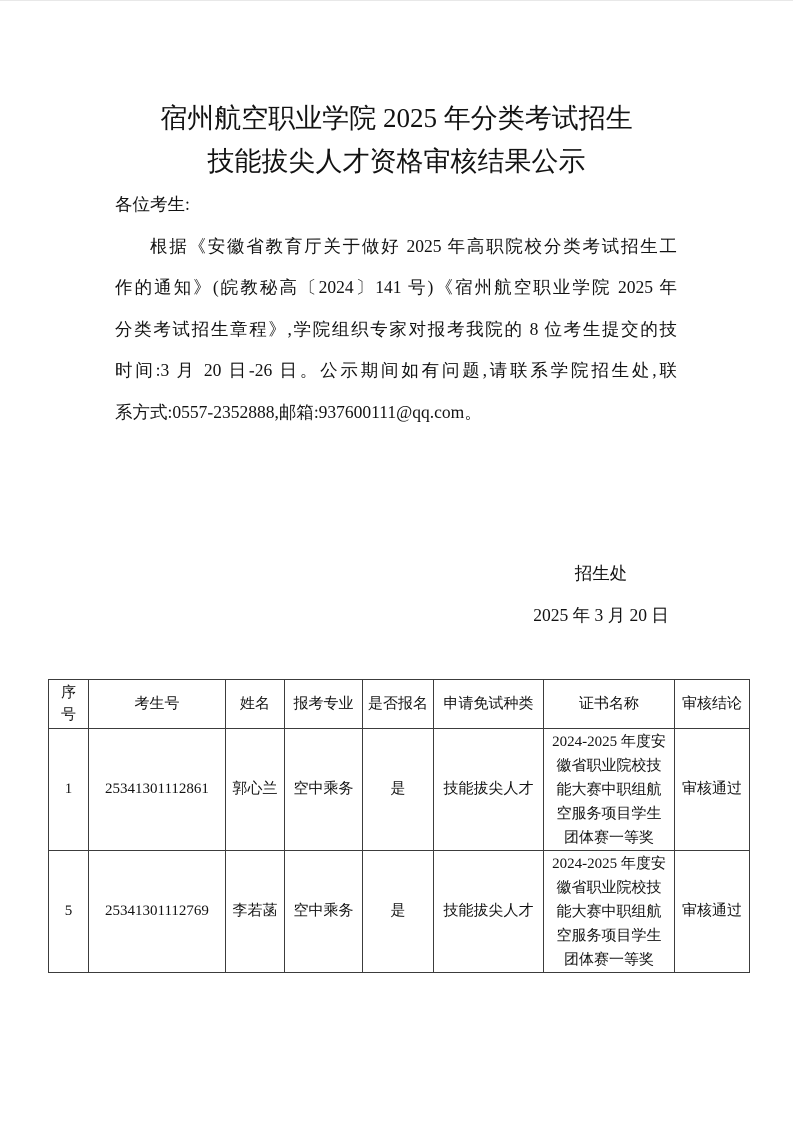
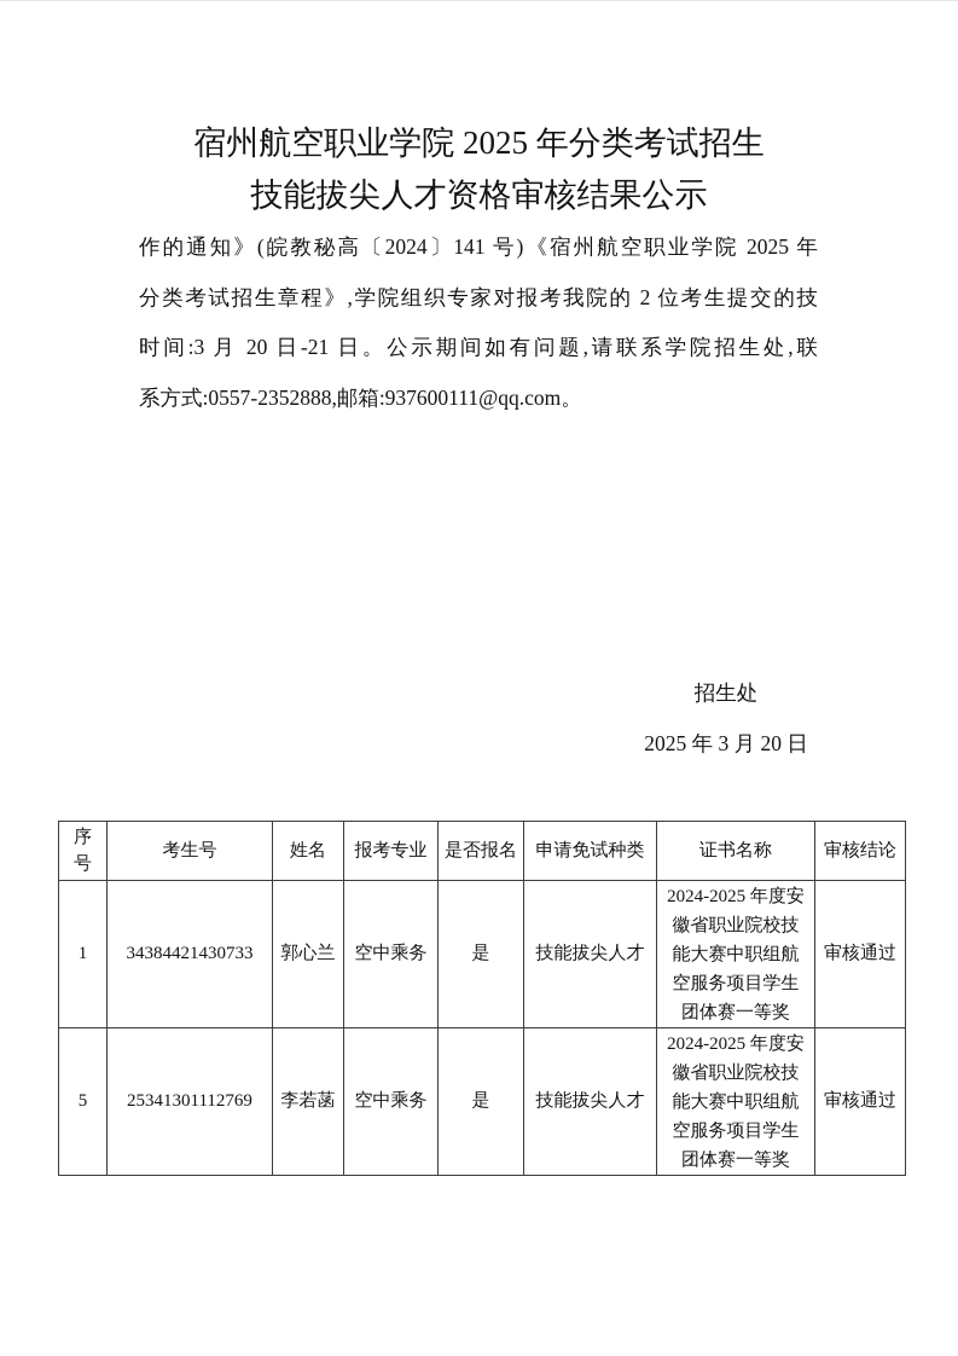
  宿州航空职业学院 2025 年分类考试招生
  技能拔尖人才资格审核结果公示
- 各位考生:
- 根据《安徽省教育厅关于做好 2025 年高职院校分类考试招生工
  作的通知》(皖教秘高〔2024〕141 号)《宿州航空职业学院 2025 年
- 分类考试招生章程》,学院组织专家对报考我院的 8 位考生提交的技
+ 分类考试招生章程》,学院组织专家对报考我院的 2 位考生提交的技
- 时间:3 月 20 日-26 日。公示期间如有问题,请联系学院招生处,联
+ 时间:3 月 20 日-21 日。公示期间如有问题,请联系学院招生处,联
  系方式:0557-2352888,邮箱:937600111@qq.com。
  招生处
  2025 年 3 月 20 日
  序号	考生号	姓名	报考专业	是否报名	申请免试种类	证书名称	审核结论
- 1	25341301112861	郭心兰	空中乘务	是	技能拔尖人才	2024-2025 年度安 徽省职业院校技 能大赛中职组航 空服务项目学生 团体赛一等奖	审核通过
+ 1	34384421430733	郭心兰	空中乘务	是	技能拔尖人才	2024-2025 年度安 徽省职业院校技 能大赛中职组航 空服务项目学生 团体赛一等奖	审核通过
  5	25341301112769	李若菡	空中乘务	是	技能拔尖人才	2024-2025 年度安 徽省职业院校技 能大赛中职组航 空服务项目学生 团体赛一等奖	审核通过
